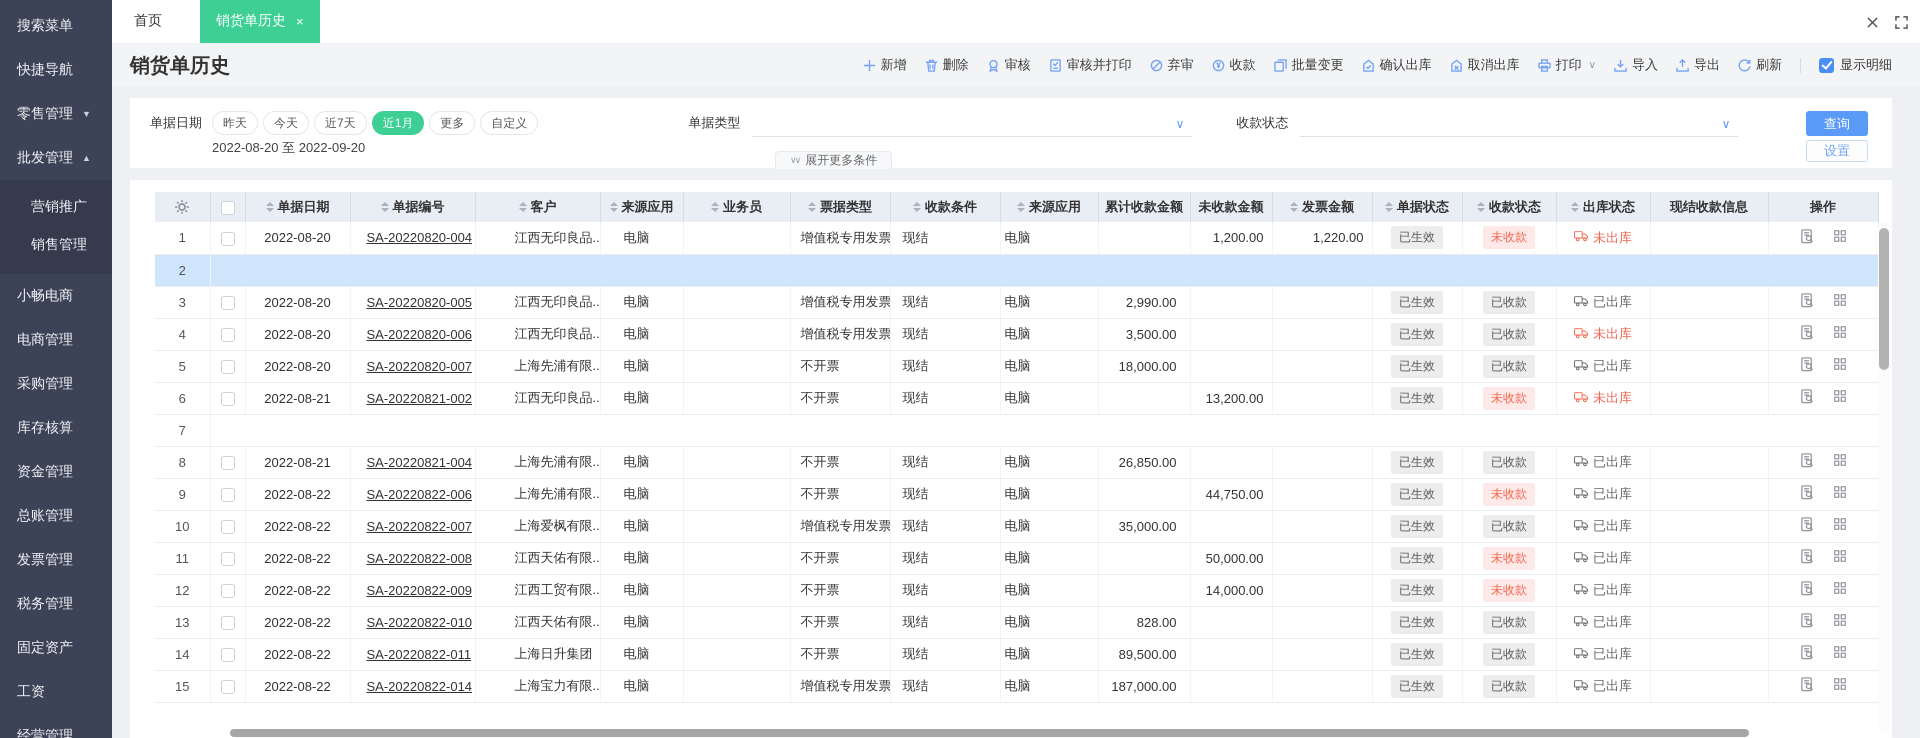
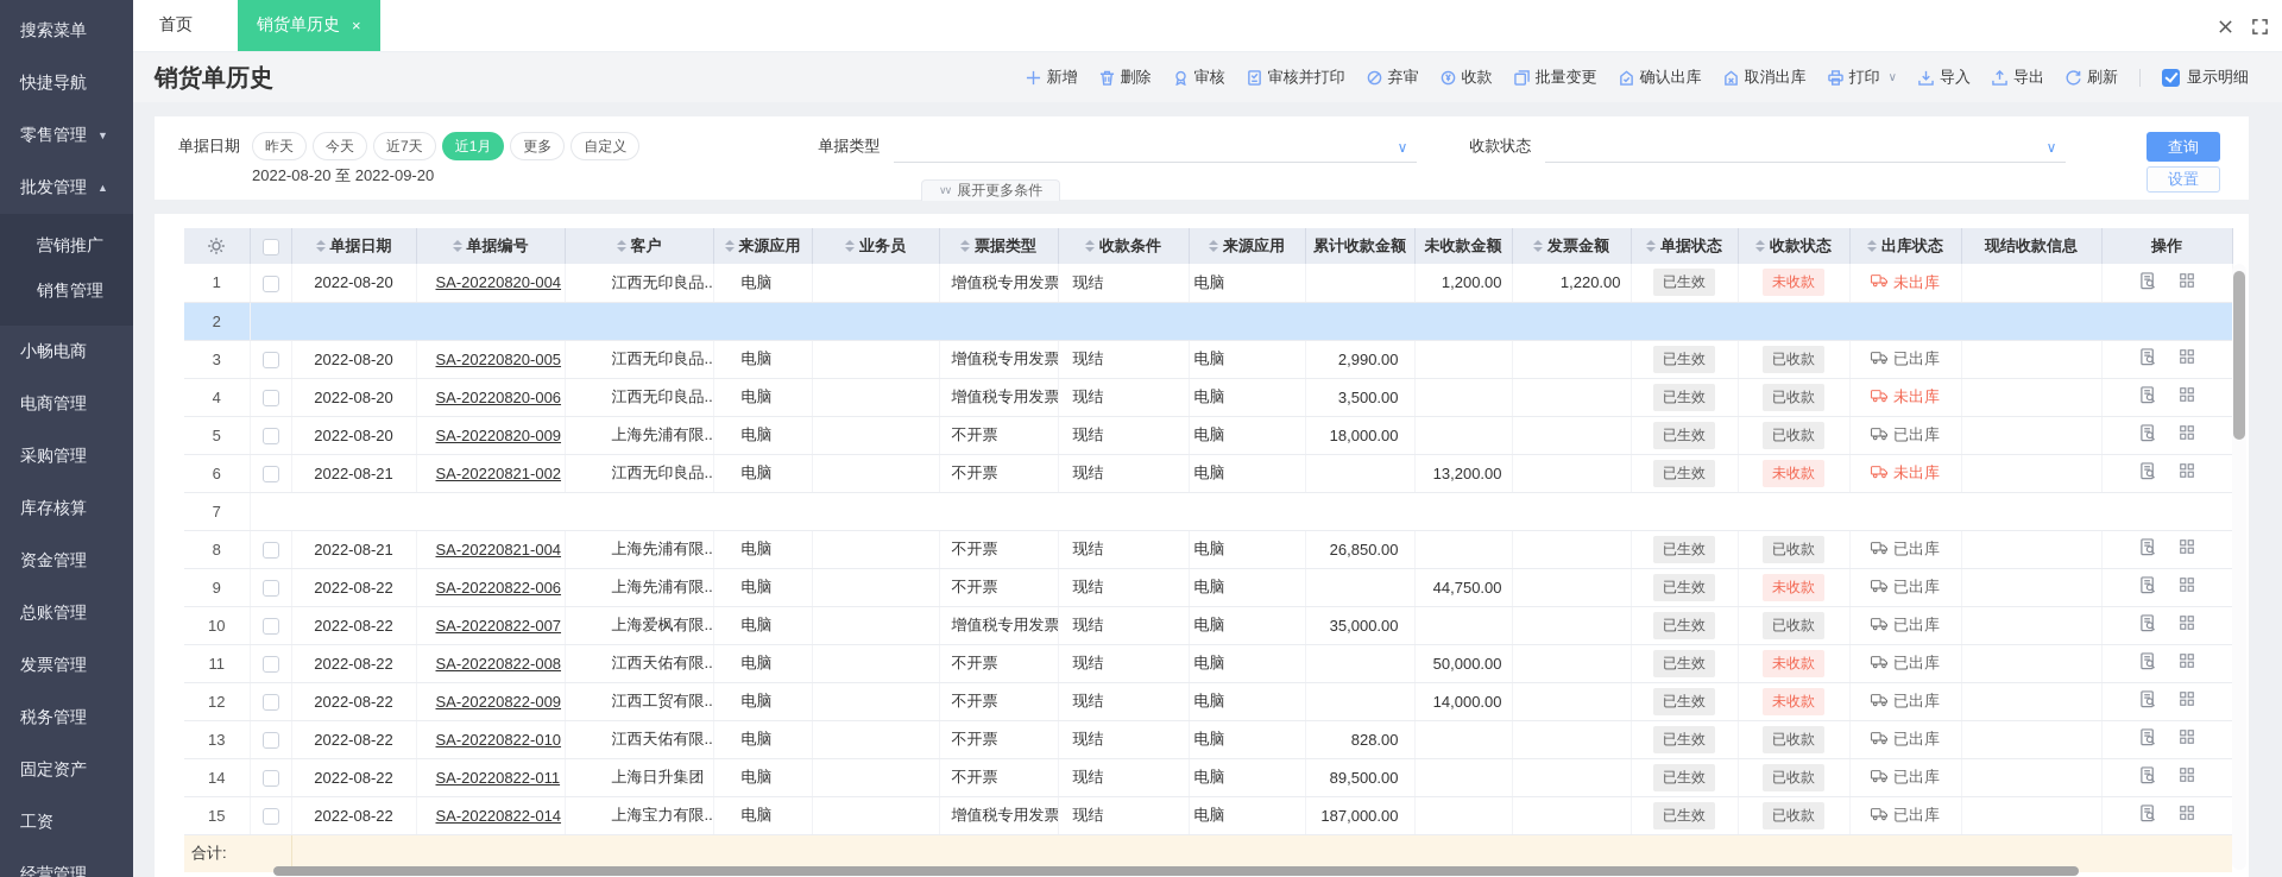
  搜索菜单
  快捷导航
  零售管理
  ▼
  批发管理
  ▲
  营销推广
  销售管理
  小畅电商
  电商管理
  采购管理
  库存核算
  资金管理
  总账管理
  发票管理
  税务管理
  固定资产
  工资
  经营管理
  首页
  销货单历史
  ×
  销货单历史
  新增
  删除
  审核
  审核并打印
  弃审
  收款
  批量变更
  确认出库
  取消出库
  打印
  ∨
  导入
  导出
  刷新
  显示明细
  单据日期
  昨天
  今天
  近7天
  近1月
  更多
  自定义
  2022-08-20 至 2022-09-20
  单据类型
  ∨
  收款状态
  ∨
  查询
  设置
  ∨∨
  展开更多条件
  		单据日期	单据编号	客户	来源应用	业务员	票据类型	收款条件	来源应用	累计收款金额	未收款金额	发票金额	单据状态	收款状态	出库状态	现结收款信息	操作
  1		2022-08-20	SA-20220820-004	江西无印良品..	电脑		增值税专用发票	现结	电脑		1,200.00	1,220.00	已生效	未收款	未出库
  2
  3		2022-08-20	SA-20220820-005	江西无印良品..	电脑		增值税专用发票	现结	电脑	2,990.00			已生效	已收款	已出库
  4		2022-08-20	SA-20220820-006	江西无印良品..	电脑		增值税专用发票	现结	电脑	3,500.00			已生效	已收款	未出库
- 5		2022-08-20	SA-20220820-007	上海先浦有限..	电脑		不开票	现结	电脑	18,000.00			已生效	已收款	已出库
+ 5		2022-08-20	SA-20220820-009	上海先浦有限..	电脑		不开票	现结	电脑	18,000.00			已生效	已收款	已出库
  6		2022-08-21	SA-20220821-002	江西无印良品..	电脑		不开票	现结	电脑		13,200.00		已生效	未收款	未出库
  7
  8		2022-08-21	SA-20220821-004	上海先浦有限..	电脑		不开票	现结	电脑	26,850.00			已生效	已收款	已出库
  9		2022-08-22	SA-20220822-006	上海先浦有限..	电脑		不开票	现结	电脑		44,750.00		已生效	未收款	已出库
  10		2022-08-22	SA-20220822-007	上海爱枫有限..	电脑		增值税专用发票	现结	电脑	35,000.00			已生效	已收款	已出库
  11		2022-08-22	SA-20220822-008	江西天佑有限..	电脑		不开票	现结	电脑		50,000.00		已生效	未收款	已出库
  12		2022-08-22	SA-20220822-009	江西工贸有限..	电脑		不开票	现结	电脑		14,000.00		已生效	未收款	已出库
  13		2022-08-22	SA-20220822-010	江西天佑有限..	电脑		不开票	现结	电脑	828.00			已生效	已收款	已出库
  14		2022-08-22	SA-20220822-011	上海日升集团	电脑		不开票	现结	电脑	89,500.00			已生效	已收款	已出库
  15		2022-08-22	SA-20220822-014	上海宝力有限..	电脑		增值税专用发票	现结	电脑	187,000.00			已生效	已收款	已出库
+ 合计:
